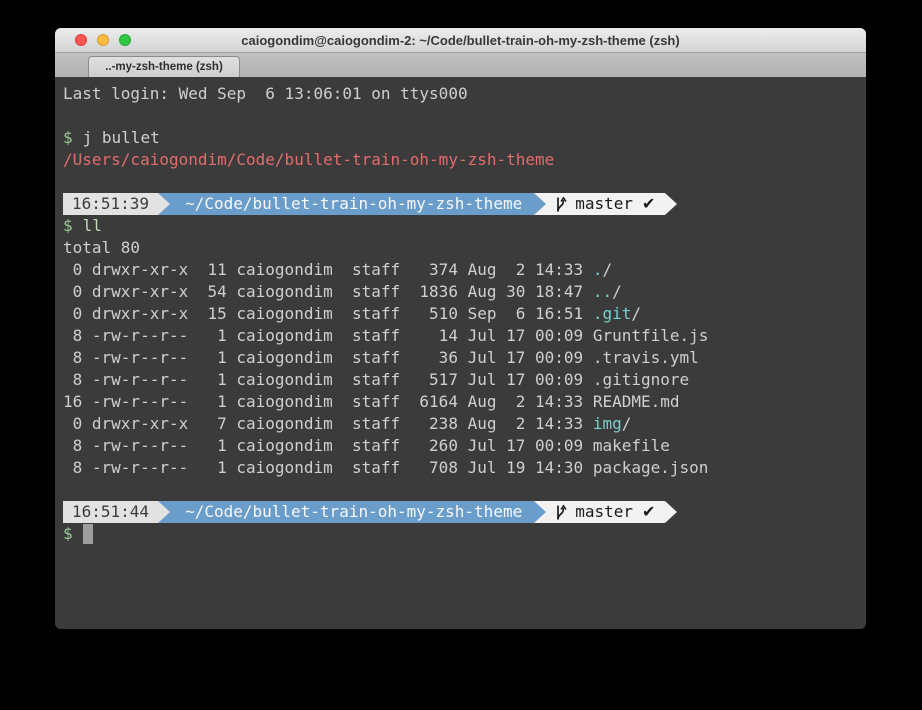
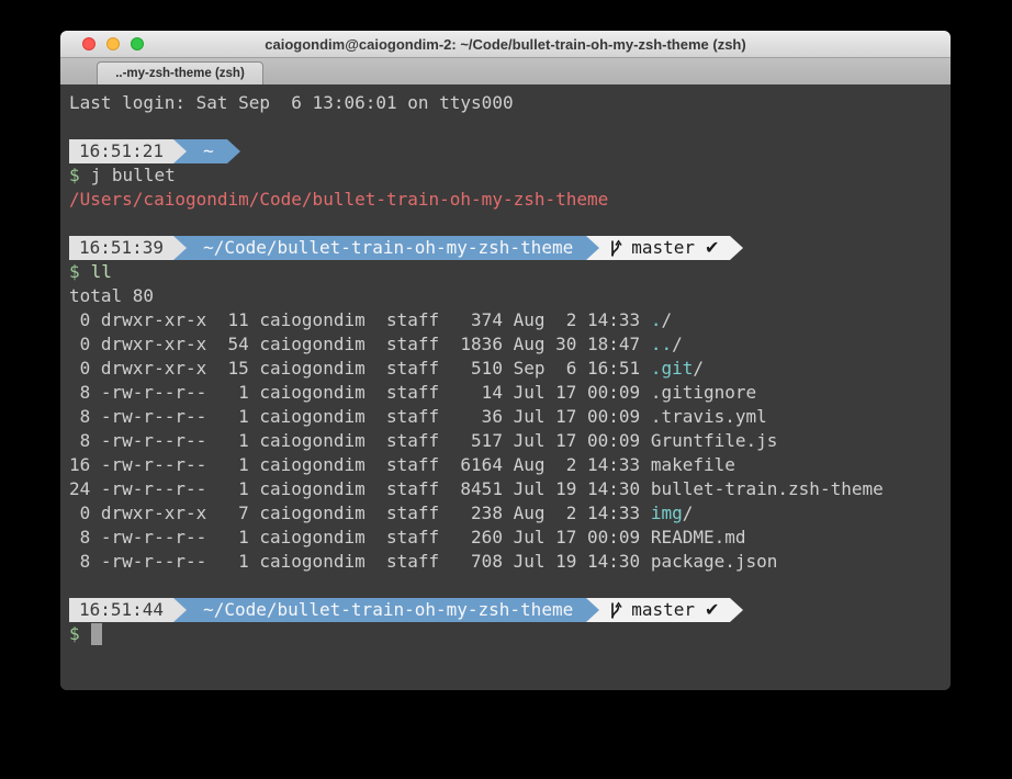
  caiogondim@caiogondim-2: ~/Code/bullet-train-oh-my-zsh-theme (zsh)
  ..-my-zsh-theme (zsh)
- Last login: Wed Sep 6 13:06:01 on ttys000
+ Last login: Sat Sep 6 13:06:01 on ttys000
+ 16:51:21
+ ~
  $ j bullet
  /Users/caiogondim/Code/bullet-train-oh-my-zsh-theme
  16:51:39
  ~/Code/bullet-train-oh-my-zsh-theme
  master
  ✔
  $ ll
  total 80
  0 drwxr-xr-x 11 caiogondim staff 374 Aug 2 14:33 ./
  0 drwxr-xr-x 54 caiogondim staff 1836 Aug 30 18:47 ../
  0 drwxr-xr-x 15 caiogondim staff 510 Sep 6 16:51 .git/
- 8 -rw-r--r-- 1 caiogondim staff 14 Jul 17 00:09 Gruntfile.js
+ 8 -rw-r--r-- 1 caiogondim staff 14 Jul 17 00:09 .gitignore
  8 -rw-r--r-- 1 caiogondim staff 36 Jul 17 00:09 .travis.yml
- 8 -rw-r--r-- 1 caiogondim staff 517 Jul 17 00:09 .gitignore
+ 8 -rw-r--r-- 1 caiogondim staff 517 Jul 17 00:09 Gruntfile.js
- 16 -rw-r--r-- 1 caiogondim staff 6164 Aug 2 14:33 README.md
+ 16 -rw-r--r-- 1 caiogondim staff 6164 Aug 2 14:33 makefile
+ 24 -rw-r--r-- 1 caiogondim staff 8451 Jul 19 14:30 bullet-train.zsh-theme
  0 drwxr-xr-x 7 caiogondim staff 238 Aug 2 14:33 img/
- 8 -rw-r--r-- 1 caiogondim staff 260 Jul 17 00:09 makefile
+ 8 -rw-r--r-- 1 caiogondim staff 260 Jul 17 00:09 README.md
  8 -rw-r--r-- 1 caiogondim staff 708 Jul 19 14:30 package.json
  16:51:44
  ~/Code/bullet-train-oh-my-zsh-theme
  master
  ✔
  $
